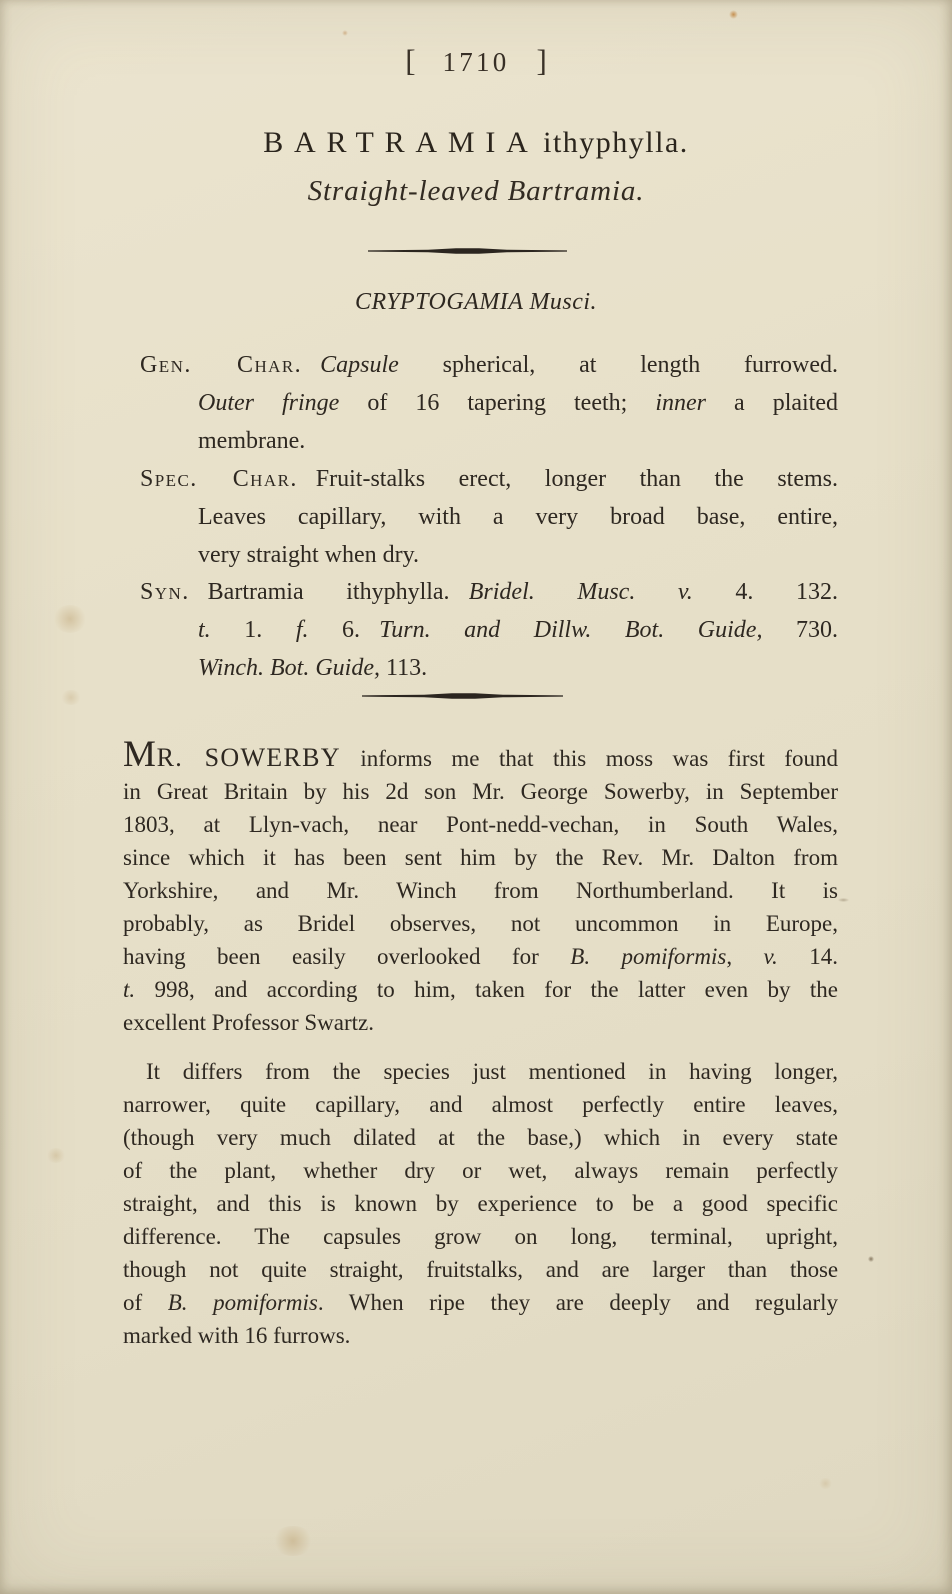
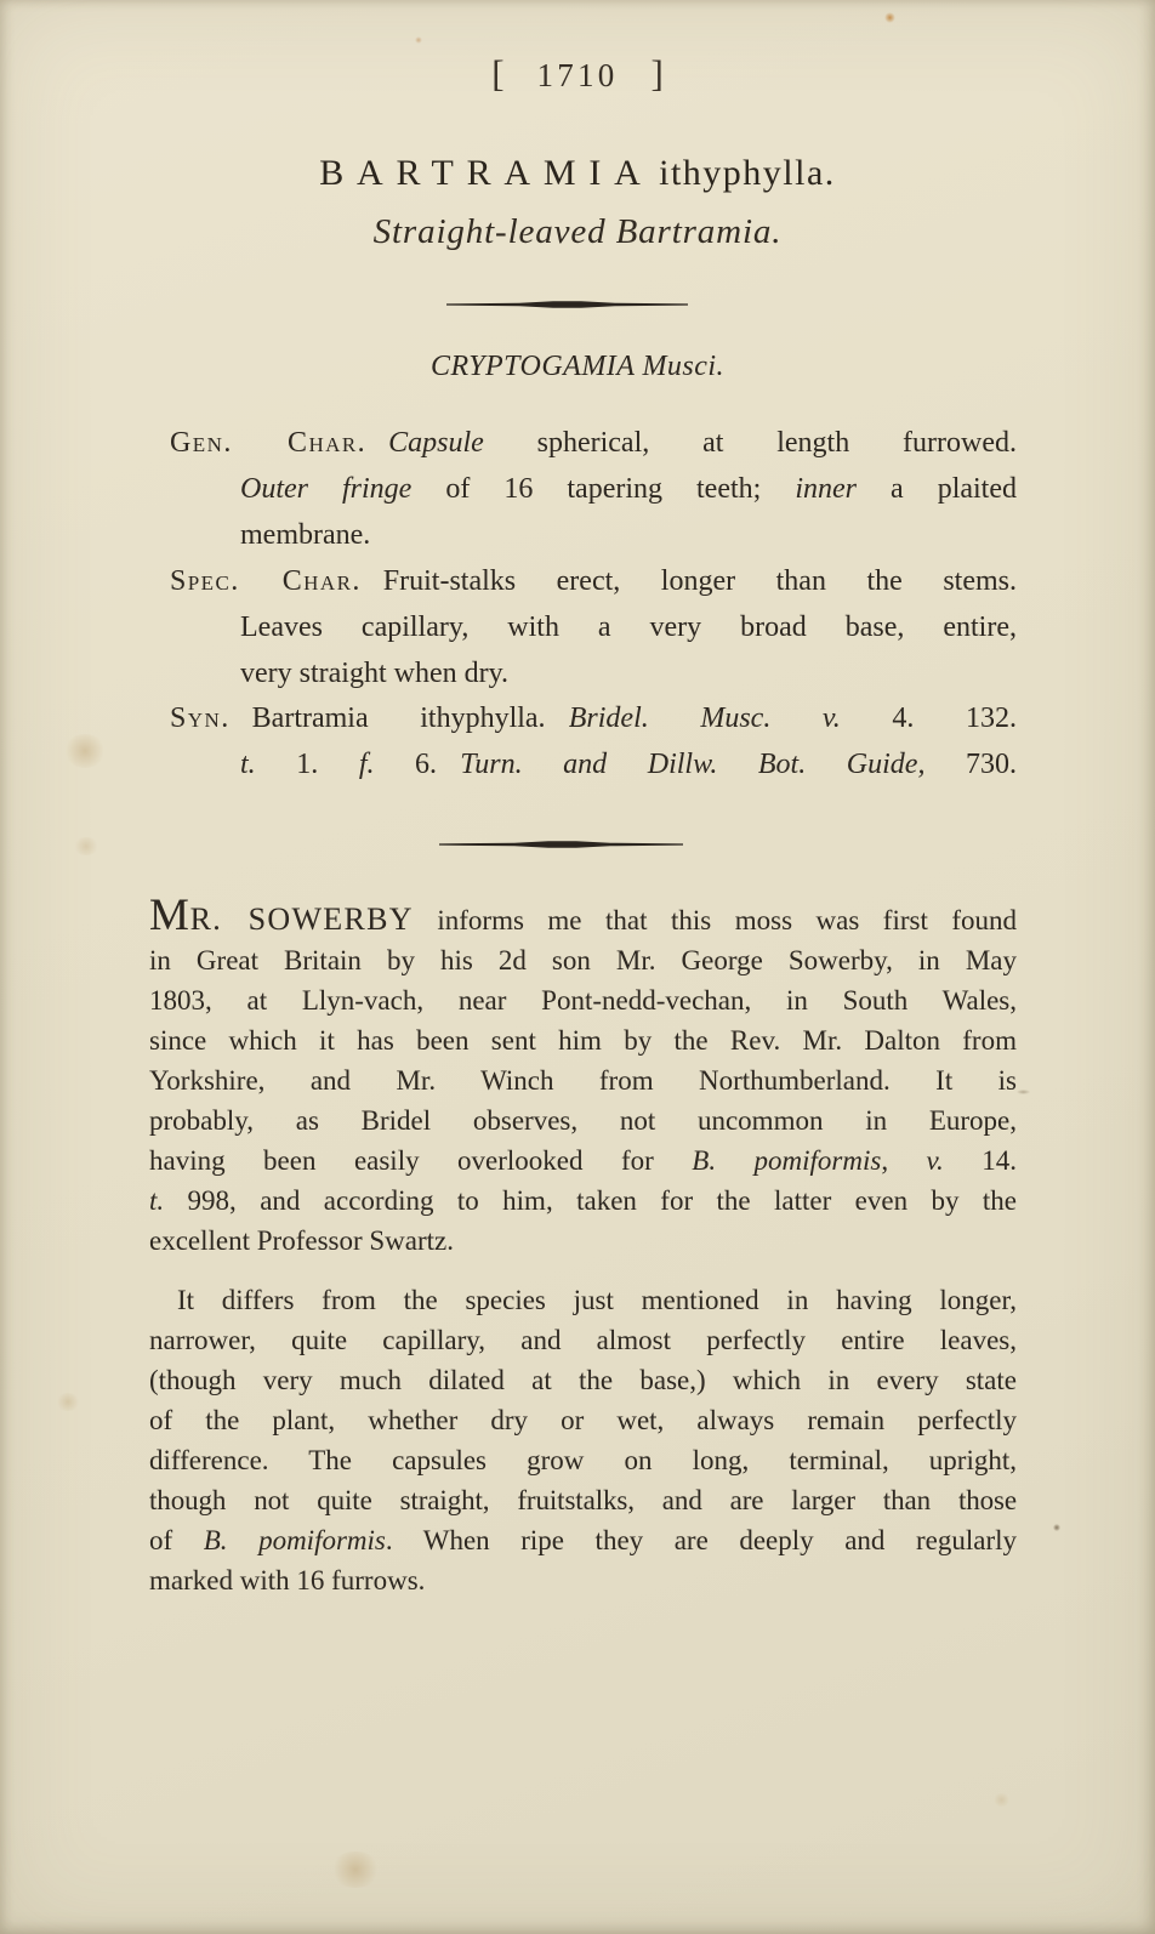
  [
  1710
  ]
  BARTRAMIA ithyphylla.
  Straight-leaved Bartramia.
  CRYPTOGAMIA Musci.
  Gen. Char. Capsule spherical, at length furrowed.
  Outer fringe of 16 tapering teeth; inner a plaited
  membrane.
  Spec. Char. Fruit-stalks erect, longer than the stems.
  Leaves capillary, with a very broad base, entire,
  very straight when dry.
  Syn. Bartramia ithyphylla. Bridel. Musc. v. 4. 132.
  t. 1. f. 6. Turn. and Dillw. Bot. Guide, 730.
- Winch. Bot. Guide, 113.
  MR. SOWERBY informs me that this moss was first found
- in Great Britain by his 2d son Mr. George Sowerby, in September
+ in Great Britain by his 2d son Mr. George Sowerby, in May
  1803, at Llyn-vach, near Pont-nedd-vechan, in South Wales,
  since which it has been sent him by the Rev. Mr. Dalton from
  Yorkshire, and Mr. Winch from Northumberland. It is
  probably, as Bridel observes, not uncommon in Europe,
  having been easily overlooked for B. pomiformis, v. 14.
  t. 998, and according to him, taken for the latter even by the
  excellent Professor Swartz.
  It differs from the species just mentioned in having longer,
  narrower, quite capillary, and almost perfectly entire leaves,
  (though very much dilated at the base,) which in every state
  of the plant, whether dry or wet, always remain perfectly
- straight, and this is known by experience to be a good specific
  difference. The capsules grow on long, terminal, upright,
  though not quite straight, fruitstalks, and are larger than those
  of B. pomiformis. When ripe they are deeply and regularly
  marked with 16 furrows.
